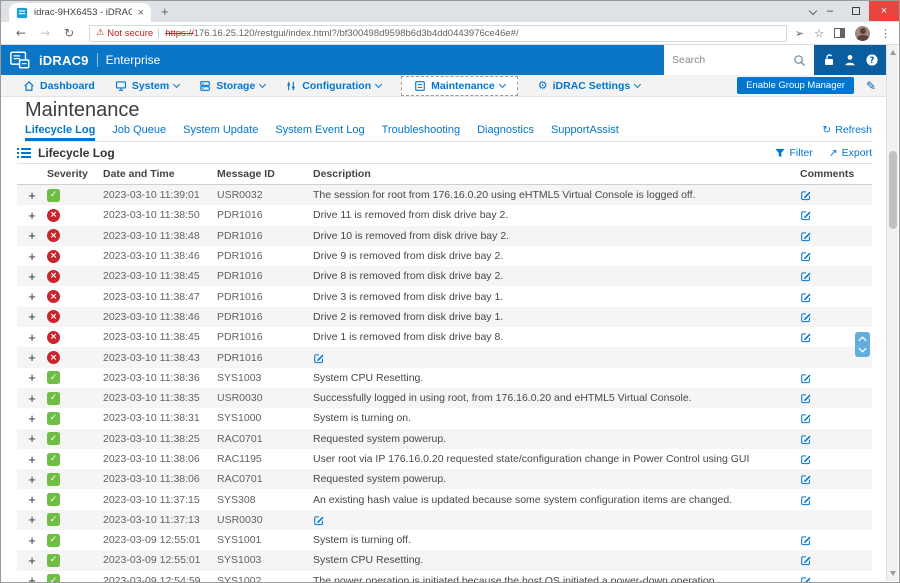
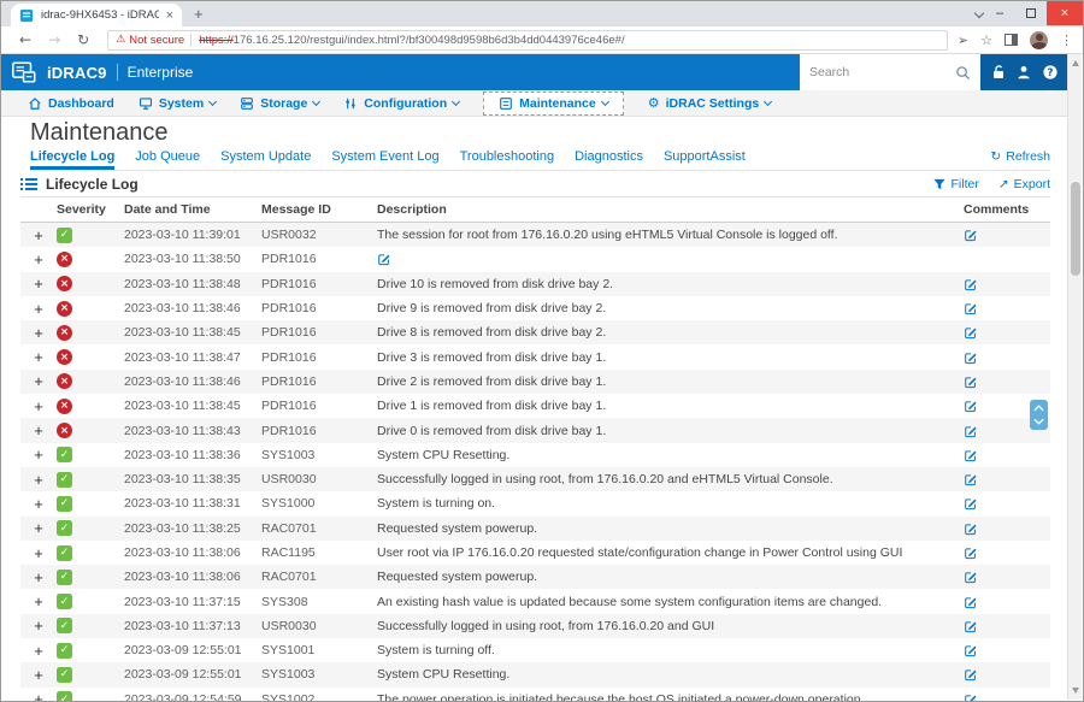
  ×
  +
  –
  ×
  ←
  →
  ↻
  ⚠
  Not secure
  https://176.16.25.120/restgui/index.html?/bf300498d9598b6d3b4dd0443976ce46e#/
  ➢
  ☆
  ⋮
  iDRAC9
  Enterprise
  Search
  ?
  Dashboard
  System
  Storage
  Configuration
  Maintenance
  ⚙
  iDRAC Settings
- Enable Group Manager
- ✎
  Maintenance
  Lifecycle Log
  Job Queue
  System Update
  System Event Log
  Troubleshooting
  Diagnostics
  SupportAssist
  ↻
  Refresh
  Lifecycle Log
  Filter
  ↗
  Export
  Severity
  Date and Time
  Message ID
  Description
  Comments
  +
  ✓
  2023-03-10 11:39:01
  USR0032
  The session for root from 176.16.0.20 using eHTML5 Virtual Console is logged off.
  +
  ×
  2023-03-10 11:38:50
  PDR1016
- Drive 11 is removed from disk drive bay 2.
  +
  ×
  2023-03-10 11:38:48
  PDR1016
  Drive 10 is removed from disk drive bay 2.
  +
  ×
  2023-03-10 11:38:46
  PDR1016
  Drive 9 is removed from disk drive bay 2.
  +
  ×
  2023-03-10 11:38:45
  PDR1016
  Drive 8 is removed from disk drive bay 2.
  +
  ×
  2023-03-10 11:38:47
  PDR1016
  Drive 3 is removed from disk drive bay 1.
  +
  ×
  2023-03-10 11:38:46
  PDR1016
  Drive 2 is removed from disk drive bay 1.
  +
  ×
  2023-03-10 11:38:45
  PDR1016
- Drive 1 is removed from disk drive bay 8.
+ Drive 1 is removed from disk drive bay 1.
  +
  ×
  2023-03-10 11:38:43
  PDR1016
+ Drive 0 is removed from disk drive bay 1.
  +
  ✓
  2023-03-10 11:38:36
  SYS1003
  System CPU Resetting.
  +
  ✓
  2023-03-10 11:38:35
  USR0030
  Successfully logged in using root, from 176.16.0.20 and eHTML5 Virtual Console.
  +
  ✓
  2023-03-10 11:38:31
  SYS1000
  System is turning on.
  +
  ✓
  2023-03-10 11:38:25
  RAC0701
  Requested system powerup.
  +
  ✓
  2023-03-10 11:38:06
  RAC1195
  User root via IP 176.16.0.20 requested state/configuration change in Power Control using GUI
  +
  ✓
  2023-03-10 11:38:06
  RAC0701
  Requested system powerup.
  +
  ✓
  2023-03-10 11:37:15
  SYS308
  An existing hash value is updated because some system configuration items are changed.
  +
  ✓
  2023-03-10 11:37:13
  USR0030
+ Successfully logged in using root, from 176.16.0.20 and GUI
  +
  ✓
  2023-03-09 12:55:01
  SYS1001
  System is turning off.
  +
  ✓
  2023-03-09 12:55:01
  SYS1003
  System CPU Resetting.
  +
  ✓
  2023-03-09 12:54:59
  SYS1002
  The power operation is initiated because the host OS initiated a power-down operation.
